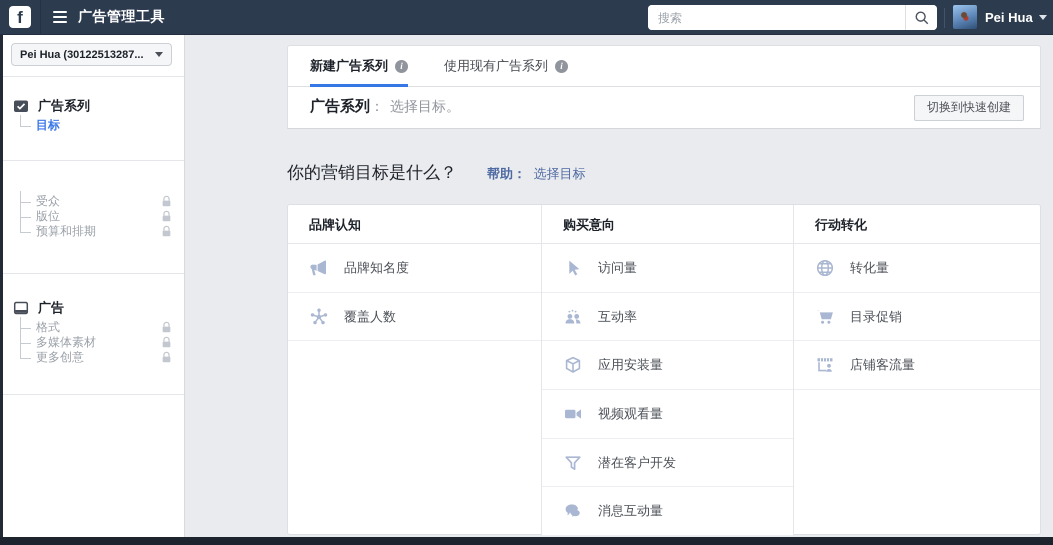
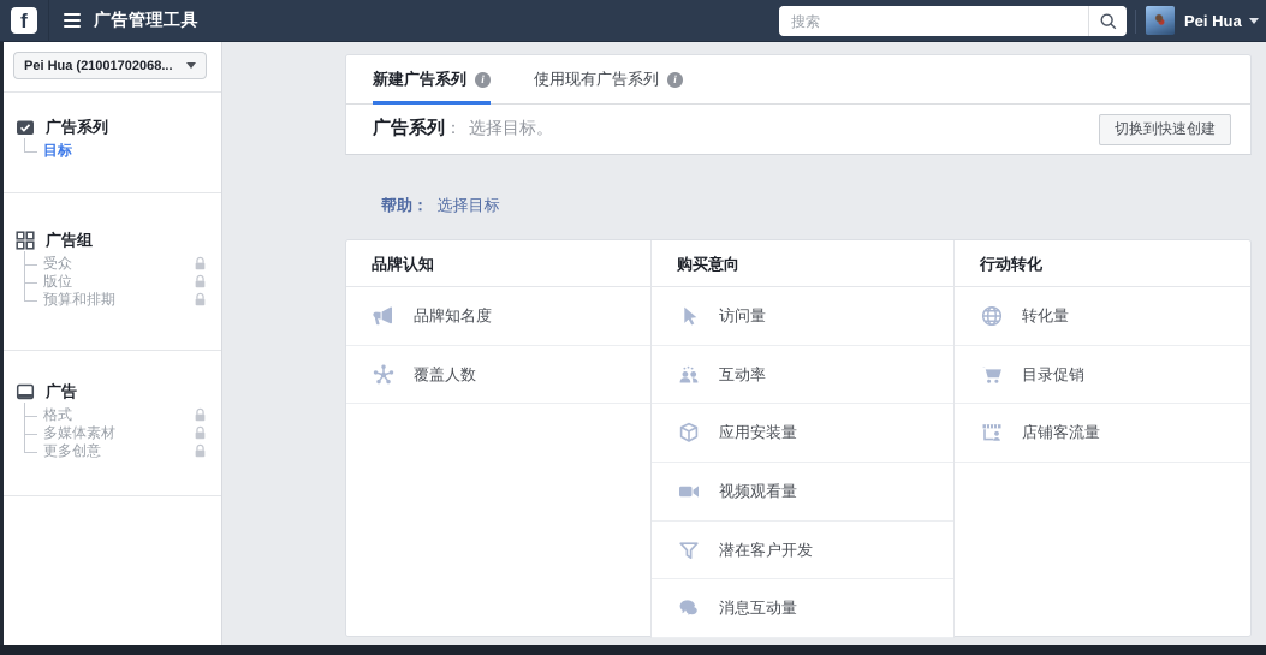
  f
  广告管理工具
  搜索
  Pei Hua
- Pei Hua (30122513287...
+ Pei Hua (21001702068...
  广告系列
  目标
+ 广告组
  受众
  版位
  预算和排期
  广告
  格式
  多媒体素材
  更多创意
  新建广告系列
  i
  使用现有广告系列
  i
  广告系列
  ：
  选择目标。
  切换到快速创建
- 你的营销目标是什么？
  帮助： 选择目标
  品牌认知
  品牌知名度
  覆盖人数
  购买意向
  访问量
  互动率
  应用安装量
  视频观看量
  潜在客户开发
  消息互动量
  行动转化
  转化量
  目录促销
  店铺客流量
